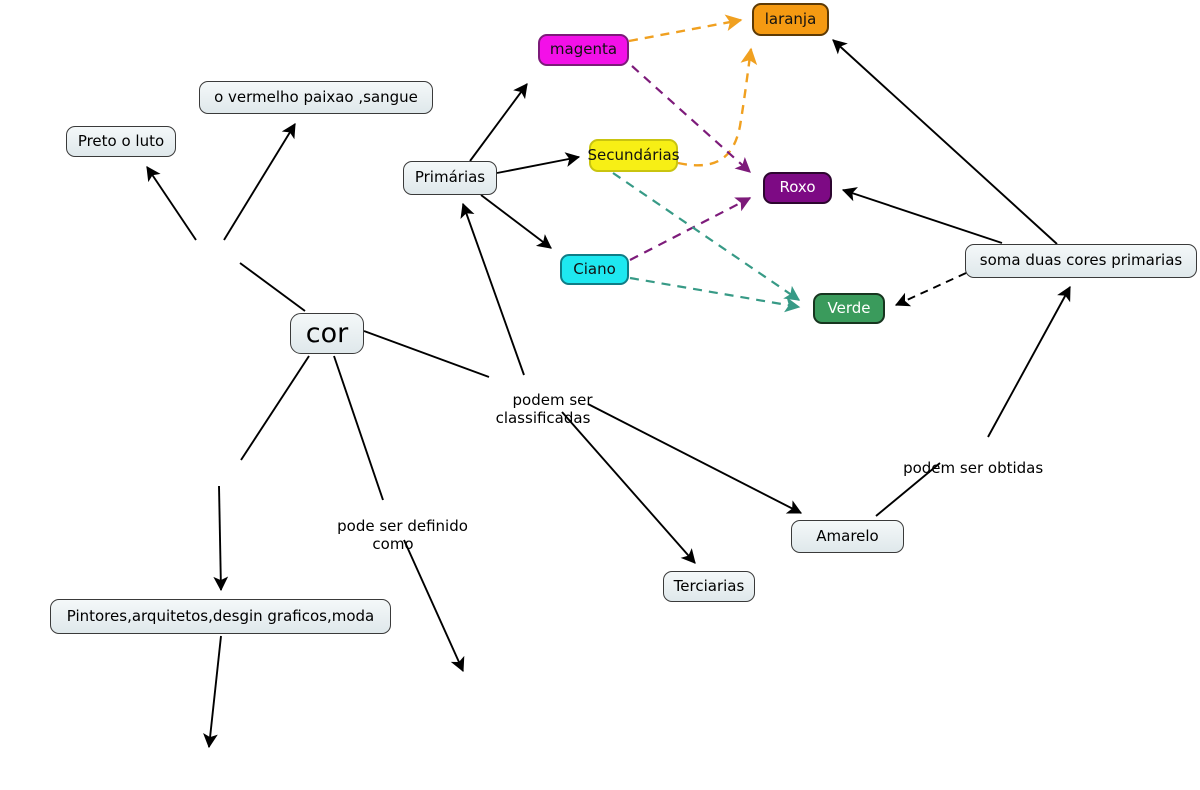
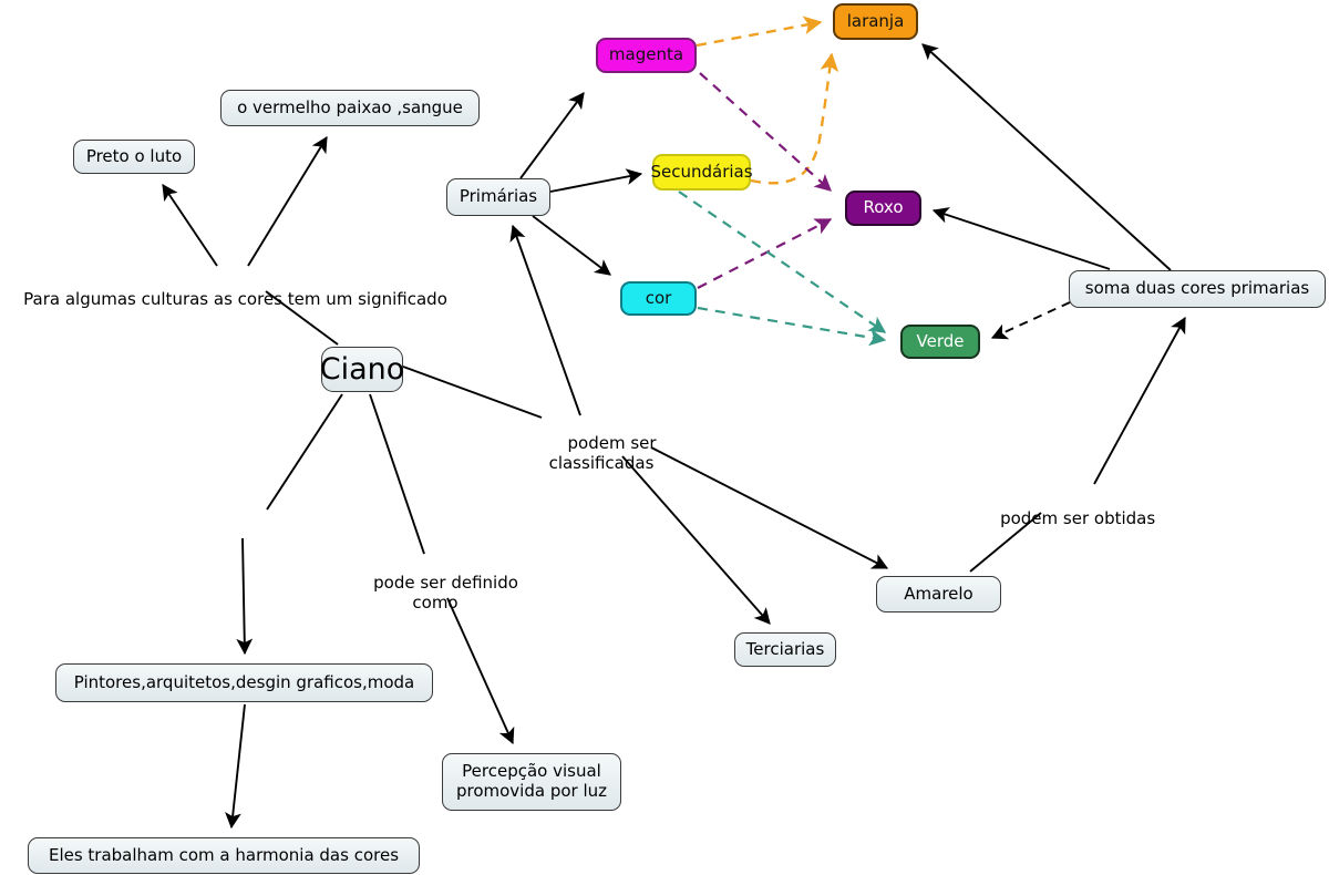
- cor
+ Ciano
  Preto o luto
  o vermelho paixao ,sangue
  Pintores,arquitetos,desgin graficos,moda
+ Eles trabalham com a harmonia das cores
+ Percepção visual
+ promovida por luz
  Primárias
  Amarelo
  Terciarias
  soma duas cores primarias
  magenta
  laranja
  Secundárias
- Ciano
+ cor
  Roxo
  Verde
+ Para algumas culturas as cores tem um significado
  pode ser definido
  como
  podem ser
  classificadas
  podem ser obtidas
